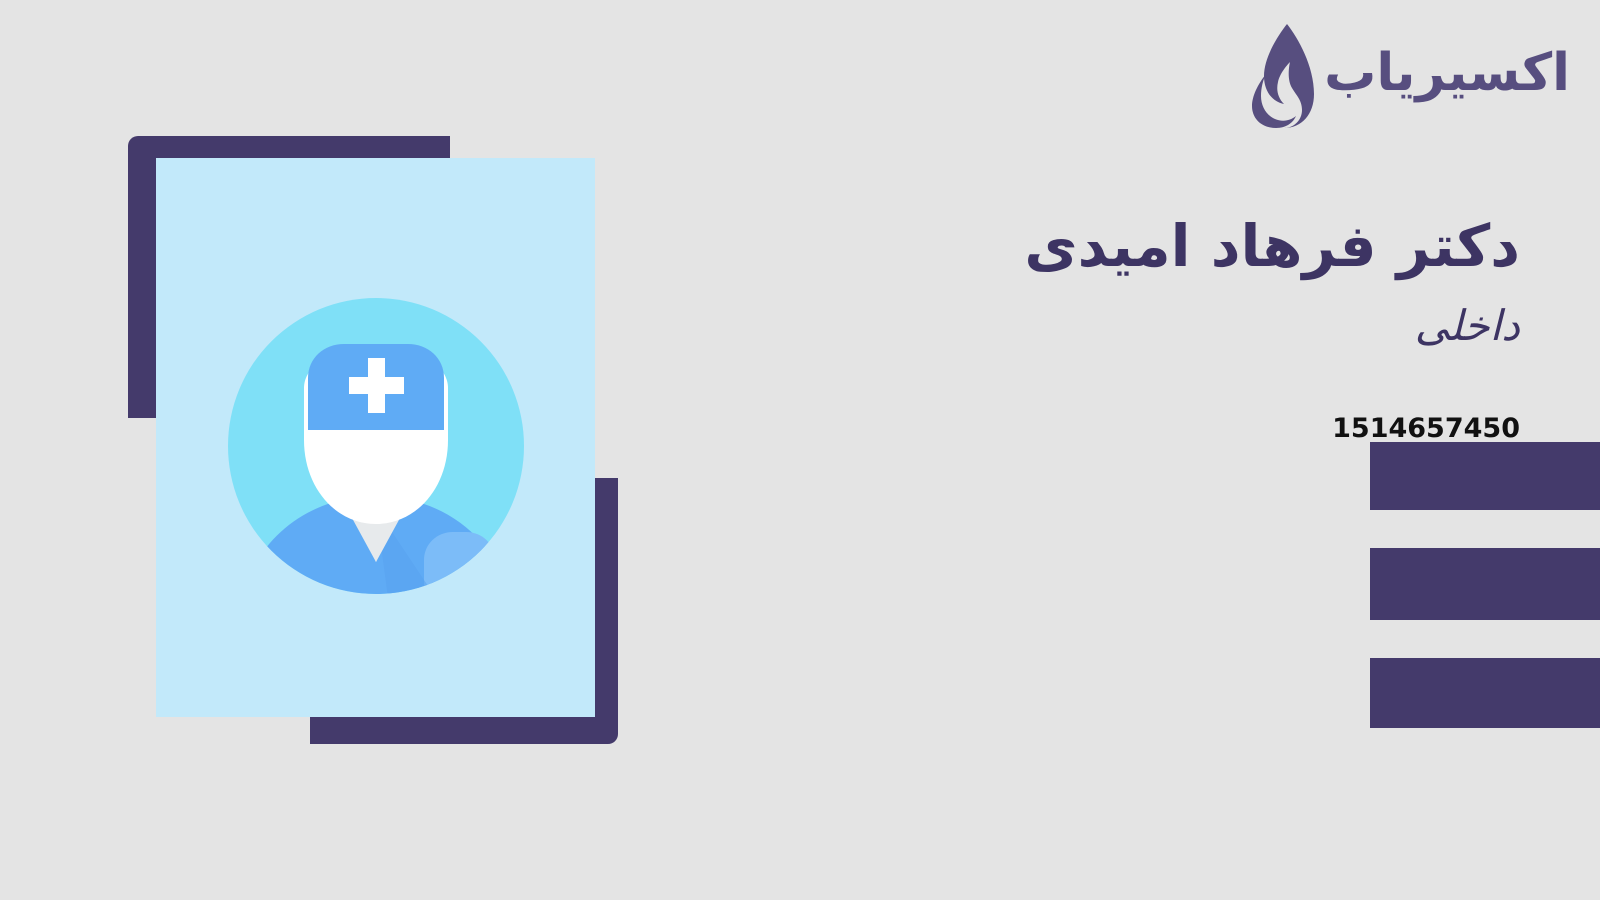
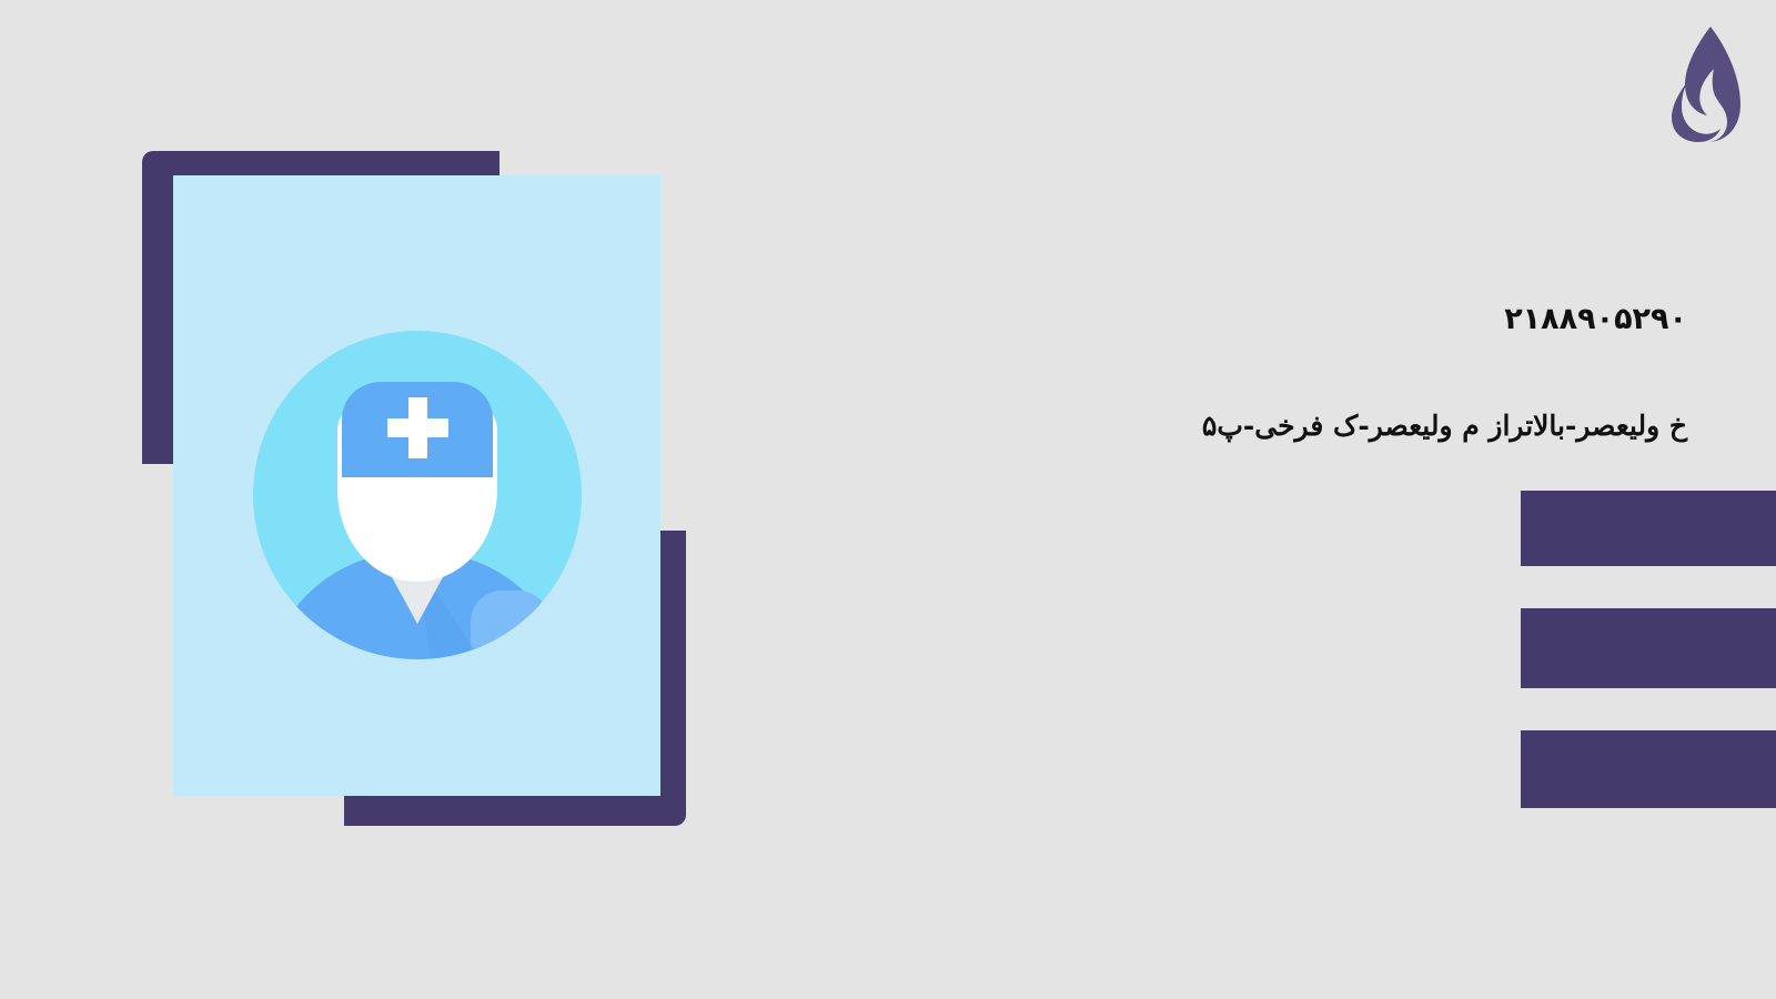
- اکسیریاب
- دکتر فرهاد امیدی
- داخلی
- 1514657450
+ ۲۱۸۸۹۰۵۲۹۰
+ خ ولیعصر-بالاتراز م ولیعصر-ک فرخی-پ۵
